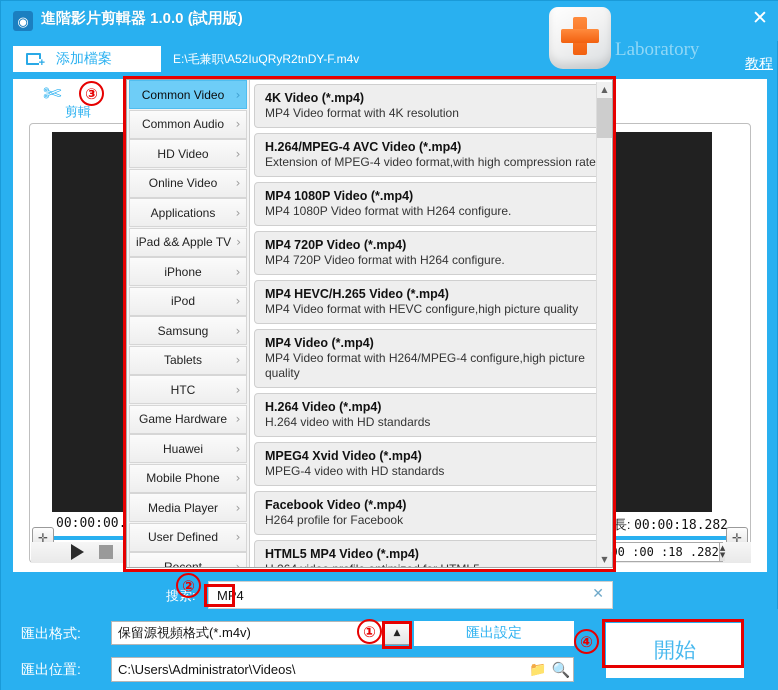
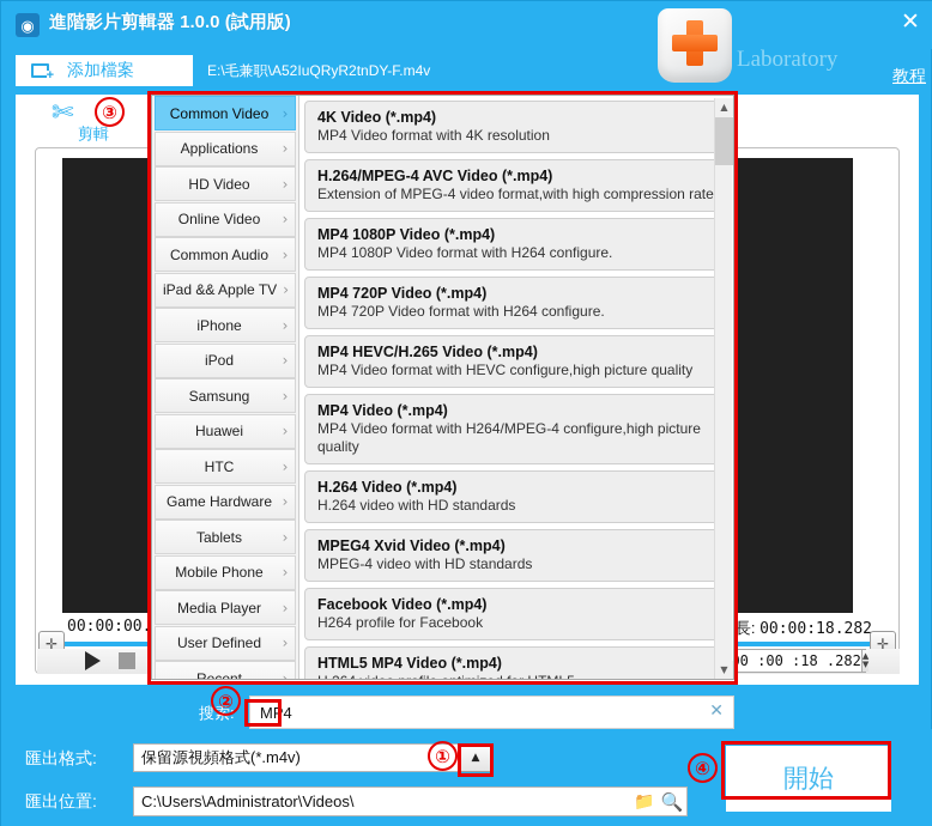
  ◉
  進階影片剪輯器 1.0.0 (試用版)
  Laboratory
  教程
  ✕
  +
  添加檔案
  E:\毛兼职\A52IuQRyR2tnDY-F.m4v
  ✄
  剪輯
  00:00:00.
  長: 00:00:18.282
  00 :00 :18 .282
  ▲
  ▼
  Common Video
  ›
- Common Audio
+ Applications
  ›
  HD Video
  ›
  Online Video
  ›
- Applications
+ Common Audio
  ›
  iPad && Apple TV
  ›
  iPhone
  ›
  iPod
  ›
  Samsung
  ›
- Tablets
+ Huawei
  ›
  HTC
  ›
  Game Hardware
  ›
- Huawei
+ Tablets
  ›
  Mobile Phone
  ›
  Media Player
  ›
  User Defined
  ›
  Recent
  ›
  4K Video (*.mp4)
  MP4 Video format with 4K resolution
  H.264/MPEG-4 AVC Video (*.mp4)
  Extension of MPEG-4 video format,with high compression rate
  MP4 1080P Video (*.mp4)
  MP4 1080P Video format with H264 configure.
  MP4 720P Video (*.mp4)
  MP4 720P Video format with H264 configure.
  MP4 HEVC/H.265 Video (*.mp4)
  MP4 Video format with HEVC configure,high picture quality
  MP4 Video (*.mp4)
  MP4 Video format with H264/MPEG-4 configure,high picture quality
  H.264 Video (*.mp4)
  H.264 video with HD standards
  MPEG4 Xvid Video (*.mp4)
  MPEG-4 video with HD standards
  Facebook Video (*.mp4)
  H264 profile for Facebook
  HTML5 MP4 Video (*.mp4)
  ▲
  ▼
  搜索:
  MP4
  ✕
  匯出格式:
  保留源視頻格式(*.m4v)
  ▲
- 匯出設定
  匯出位置:
  C:\Users\Administrator\Videos\
  📁
  🔍
  開始
  ①
  ②
  ③
  ④
